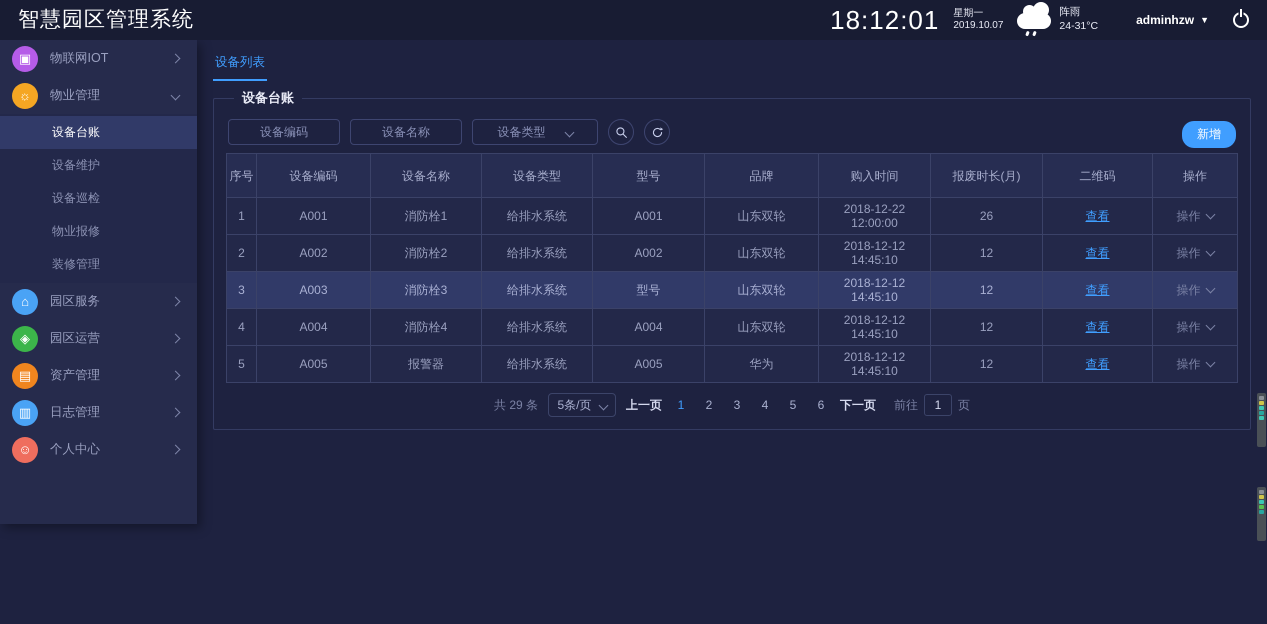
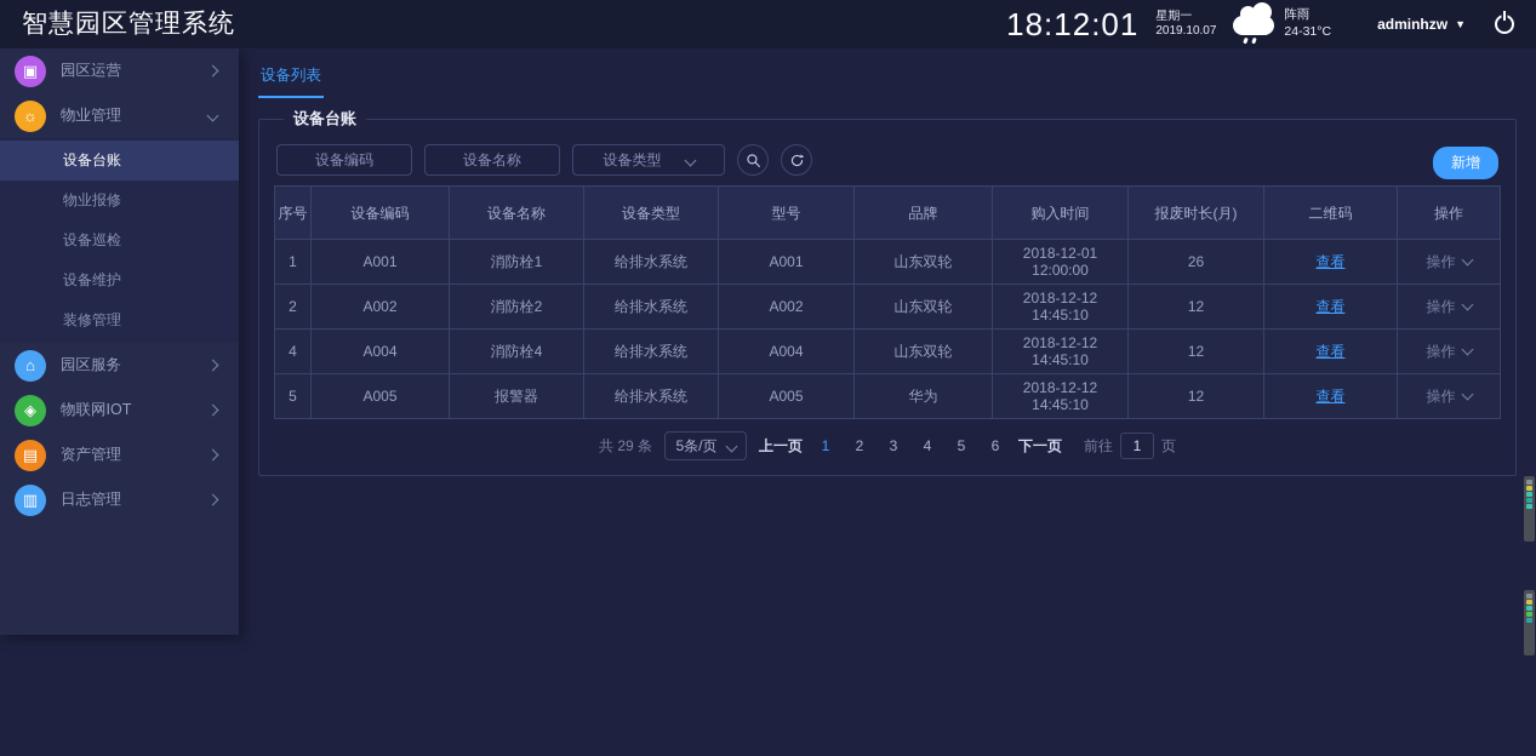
  智慧园区管理系统
  18:12:01
  星期一
  2019.10.07
  阵雨
  24-31°C
  adminhzw
  ▼
  ▣
- 物联网IOT
+ 园区运营
  ☼
  物业管理
  设备台账
- 设备维护
+ 物业报修
  设备巡检
- 物业报修
+ 设备维护
  装修管理
  ⌂
  园区服务
  ◈
- 园区运营
+ 物联网IOT
  ▤
  资产管理
  ▥
  日志管理
- ☺
- 个人中心
  设备列表
  设备台账
  设备编码
  设备名称
  设备类型
  新增
  序号	设备编码	设备名称	设备类型	型号	品牌	购入时间	报废时长(月)	二维码	操作
- 1	A001	消防栓1	给排水系统	A001	山东双轮	2018-12-22 12:00:00	26	查看	操作
+ 1	A001	消防栓1	给排水系统	A001	山东双轮	2018-12-01 12:00:00	26	查看	操作
  2	A002	消防栓2	给排水系统	A002	山东双轮	2018-12-12 14:45:10	12	查看	操作
- 3	A003	消防栓3	给排水系统	型号	山东双轮	2018-12-12 14:45:10	12	查看	操作
  4	A004	消防栓4	给排水系统	A004	山东双轮	2018-12-12 14:45:10	12	查看	操作
  5	A005	报警器	给排水系统	A005	华为	2018-12-12 14:45:10	12	查看	操作
  共 29 条
  5条/页
  上一页
  1
  2
  3
  4
  5
  6
  下一页
  前往
  1
  页
